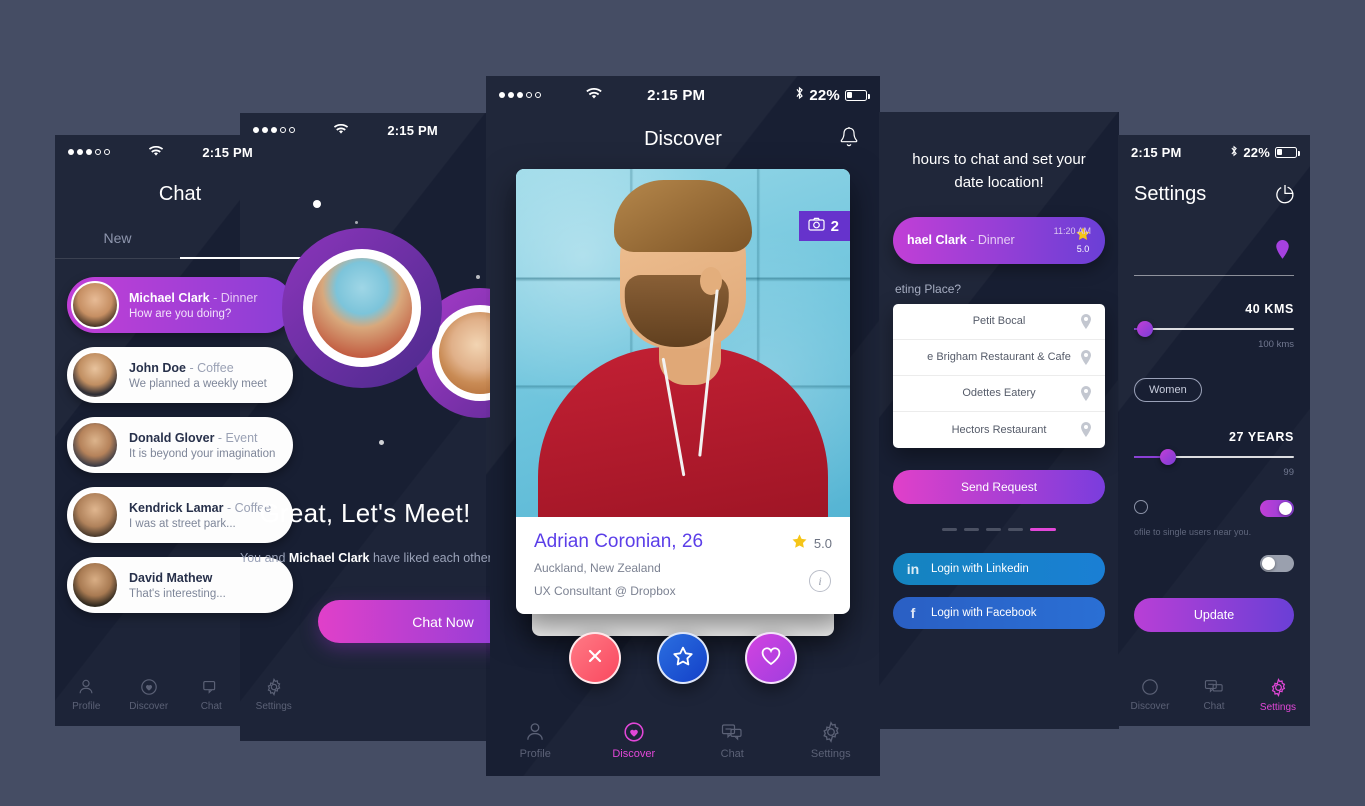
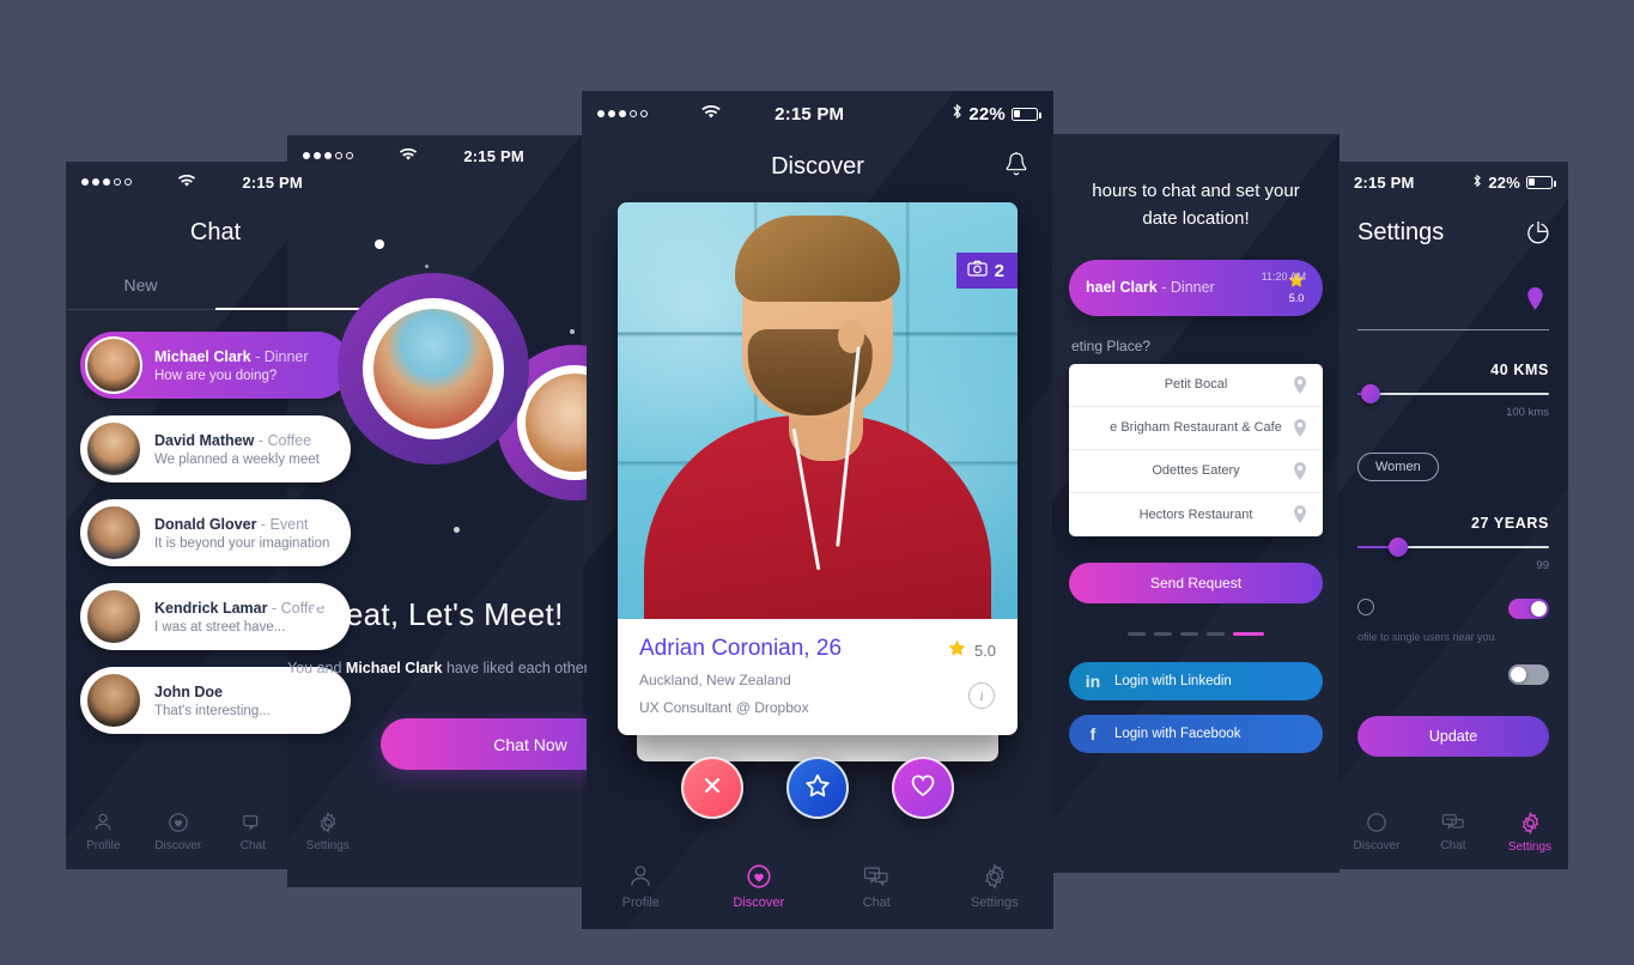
  2:15 PM
  Chat
  New
  Michael Clark - Dinner
  How are you doing?
- John Doe - Coffee
+ David Mathew - Coffee
  We planned a weekly meet
  Donald Glover - Event
  It is beyond your imagination
  Kendrick Lamar - Coffee
- I was at street park...
+ I was at street have...
- David Mathew
+ John Doe
  That's interesting...
  Profile
  Discover
  Chat
  Settings
  2:15 PM
  Great, Let's Meet!
  You and Michael Clark have liked each other
  Chat Now
  2:15 PM
  22%
  Discover
  2
  Adrian Coronian, 26
  Auckland, New Zealand
  UX Consultant @ Dropbox
  5.0
  i
  Profile
  Discover
  Chat
  Settings
  hours to chat and set your
  date location!
  hael Clark - Dinner
  5.0
  11:20 AM
  eting Place?
  Petit Bocal
  e Brigham Restaurant & Cafe
  Odettes Eatery
  Hectors Restaurant
  Send Request
  in
  Login with Linkedin
  f
  Login with Facebook
  2:15 PM
  22%
  Settings
  40 KMS
  100 kms
  Women
  27 YEARS
  99
  ofile to single users near you.
  Update
  Discover
  Chat
  Settings
